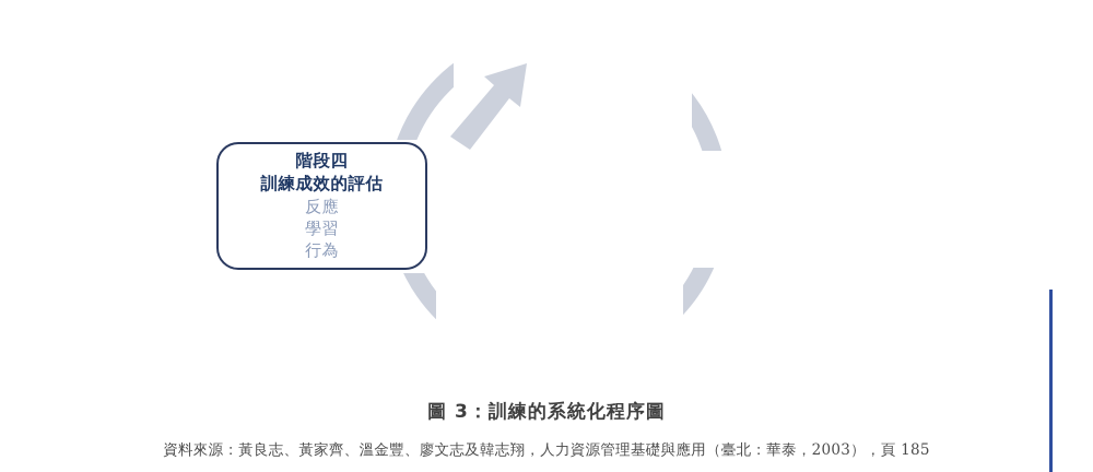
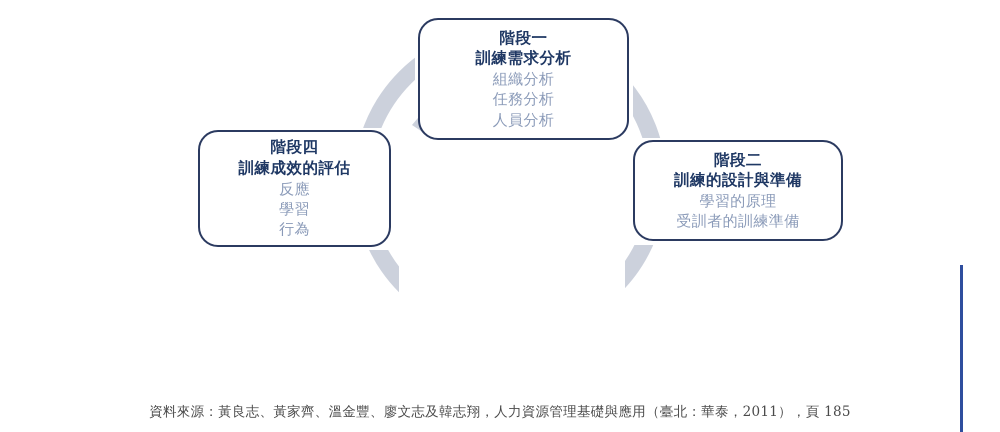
+ 階段一
+ 訓練需求分析
+ 組織分析
+ 任務分析
+ 人員分析
+ 階段二
+ 訓練的設計與準備
+ 學習的原理
+ 受訓者的訓練準備
  階段四
  訓練成效的評估
  反應
  學習
  行為
- 圖 3：訓練的系統化程序圖
- 資料來源：黃良志、黃家齊、溫金豐、廖文志及韓志翔，人力資源管理基礎與應用（臺北：華泰，2003），頁 185
+ 資料來源：黃良志、黃家齊、溫金豐、廖文志及韓志翔，人力資源管理基礎與應用（臺北：華泰，2011），頁 185
